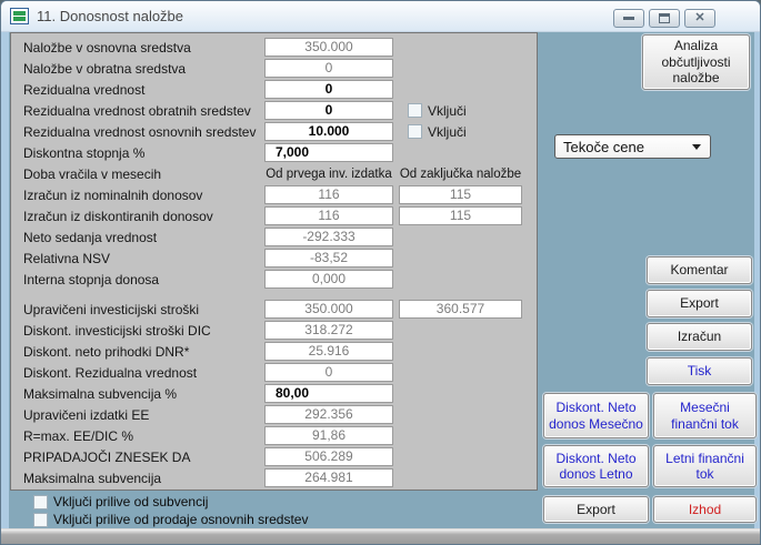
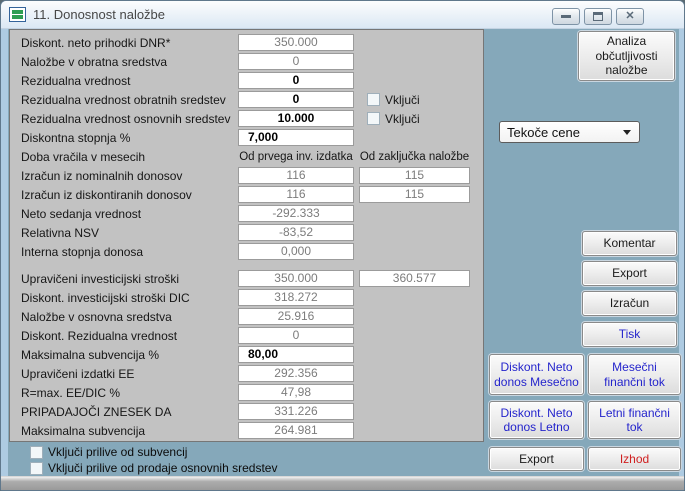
  11. Donosnost naložbe
  ✕
- Naložbe v osnovna sredstva
+ Diskont. neto prihodki DNR*
  350.000
  Naložbe v obratna sredstva
  0
  Rezidualna vrednost
  0
  Rezidualna vrednost obratnih sredstev
  0
  Vključi
  Rezidualna vrednost osnovnih sredstev
  10.000
  Vključi
  Diskontna stopnja %
  7,000
  Doba vračila v mesecih
  Od prvega inv. izdatka
  Od zaključka naložbe
  Izračun iz nominalnih donosov
  116
  115
  Izračun iz diskontiranih donosov
  116
  115
  Neto sedanja vrednost
  -292.333
  Relativna NSV
  -83,52
  Interna stopnja donosa
  0,000
  Upravičeni investicijski stroški
  350.000
  360.577
  Diskont. investicijski stroški DIC
  318.272
- Diskont. neto prihodki DNR*
+ Naložbe v osnovna sredstva
  25.916
  Diskont. Rezidualna vrednost
  0
  Maksimalna subvencija %
  80,00
  Upravičeni izdatki EE
  292.356
  R=max. EE/DIC %
- 91,86
+ 47,98
  PRIPADAJOČI ZNESEK DA
- 506.289
+ 331.226
  Maksimalna subvencija
  264.981
  Vključi prilive od subvencij
  Vključi prilive od prodaje osnovnih sredstev
  Analiza občutljivosti naložbe
  Tekoče cene
  Komentar
  Export
  Izračun
  Tisk
  Diskont. Neto donos Mesečno
  Mesečni finančni tok
  Diskont. Neto donos Letno
  Letni finančni tok
  Export
  Izhod
